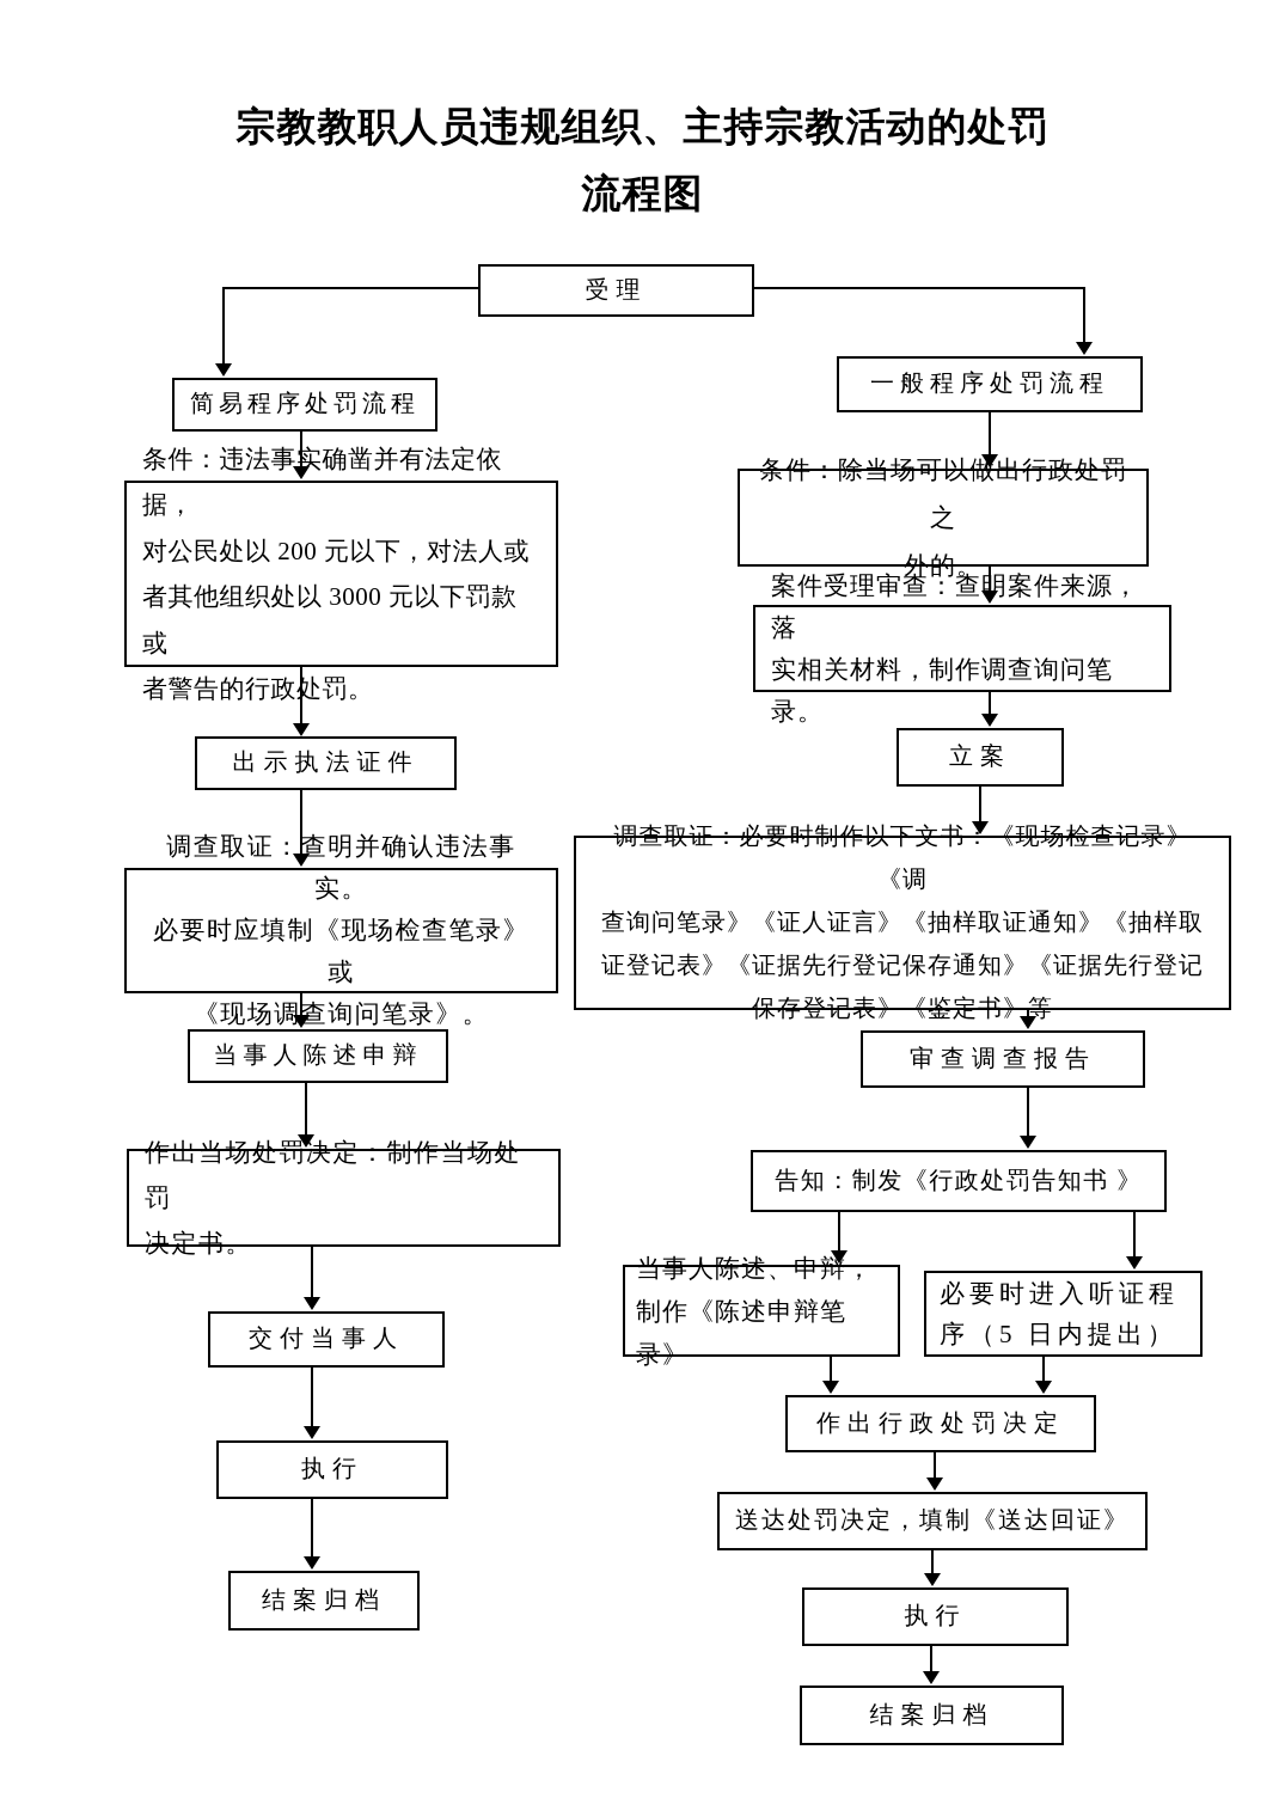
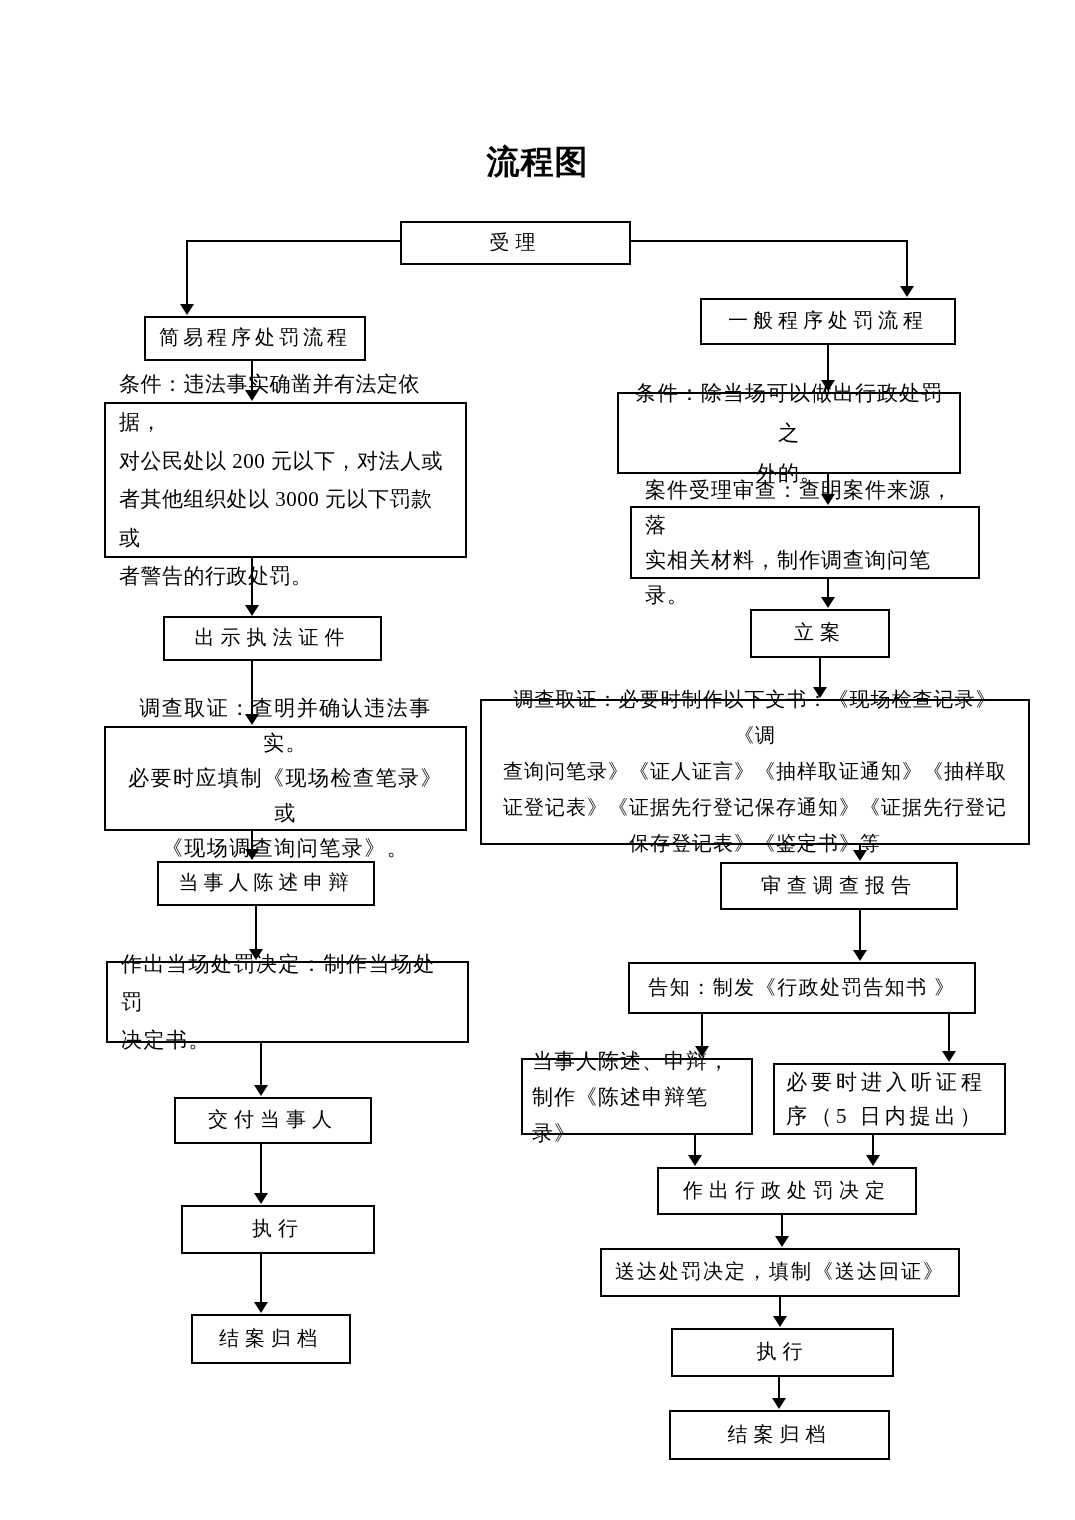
- 宗教教职人员违规组织、主持宗教活动的处罚
  流程图
  受理
  简易程序处罚流程
  一般程序处罚流程
  条件：违法事实确凿并有法定依据，
  对公民处以 200 元以下，对法人或
  者其他组织处以 3000 元以下罚款或
  者警告的行政处罚。
  条件：除当场可以做出行政处罚之
  外的。
  案件受理审查：查明案件来源，落
  实相关材料，制作调查询问笔录。
  出示执法证件
  立案
  调查取证：查明并确认违法事实。
  必要时应填制《现场检查笔录》或
  《现场调查询问笔录》。
  调查取证：必要时制作以下文书：《现场检查记录》《调
  查询问笔录》《证人证言》《抽样取证通知》《抽样取
  证登记表》《证据先行登记保存通知》《证据先行登记
  保存登记表》《鉴定书》等
  当事人陈述申辩
  审查调查报告
  作出当场处罚决定：制作当场处罚
  决定书。
  告知：制发《行政处罚告知书 》
  当事人陈述、申辩，
  制作《陈述申辩笔录》
  必要时进入听证程
  序（5 日内提出）
  交付当事人
  作出行政处罚决定
  执行
  送达处罚决定，填制《送达回证》
  结案归档
  执行
  结案归档
